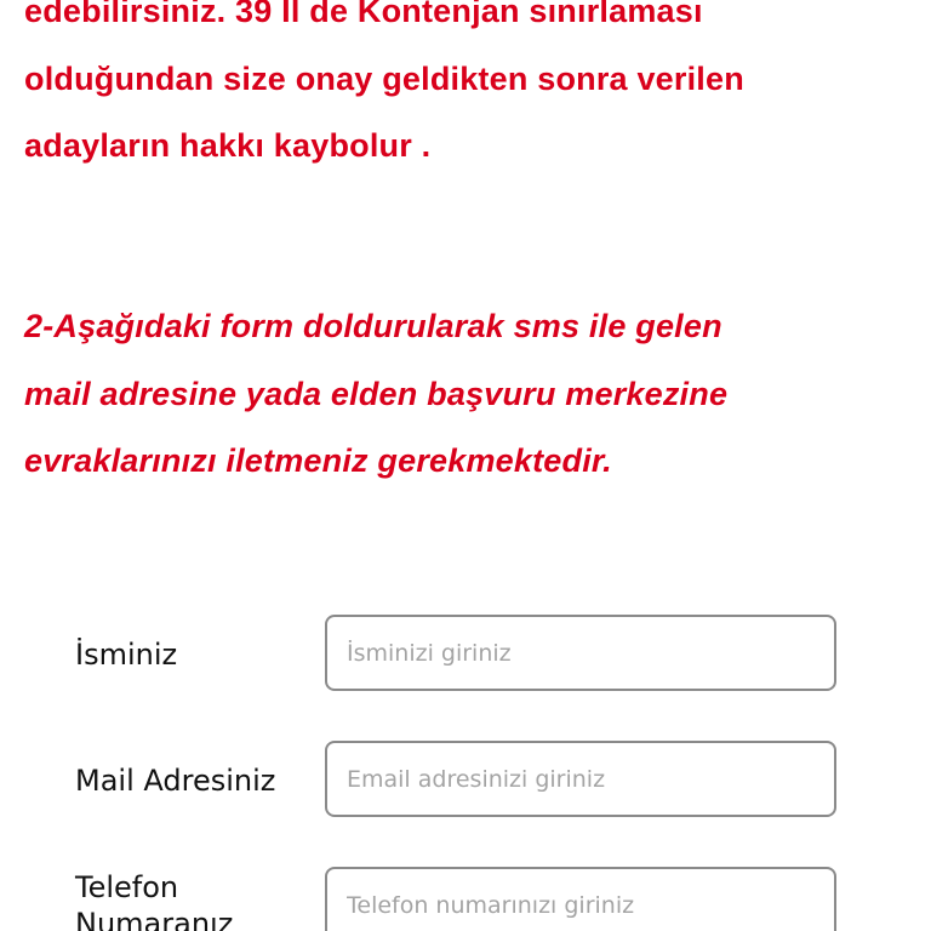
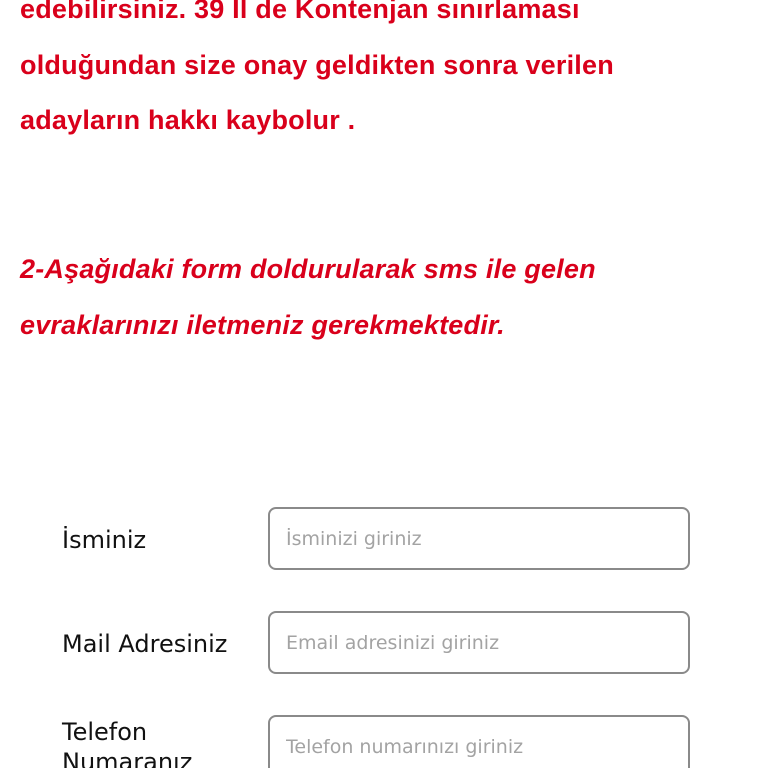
  edebilirsiniz. 39 İl de Kontenjan sınırlaması
  olduğundan size onay geldikten sonra verilen
  adayların hakkı kaybolur .
  2-Aşağıdaki form doldurularak sms ile gelen
- mail adresine yada elden başvuru merkezine
  evraklarınızı iletmeniz gerekmektedir.
  İsminiz
  İsminizi giriniz
  Mail Adresiniz
  Email adresinizi giriniz
  Telefon Numaranız
  Telefon numarınızı giriniz
